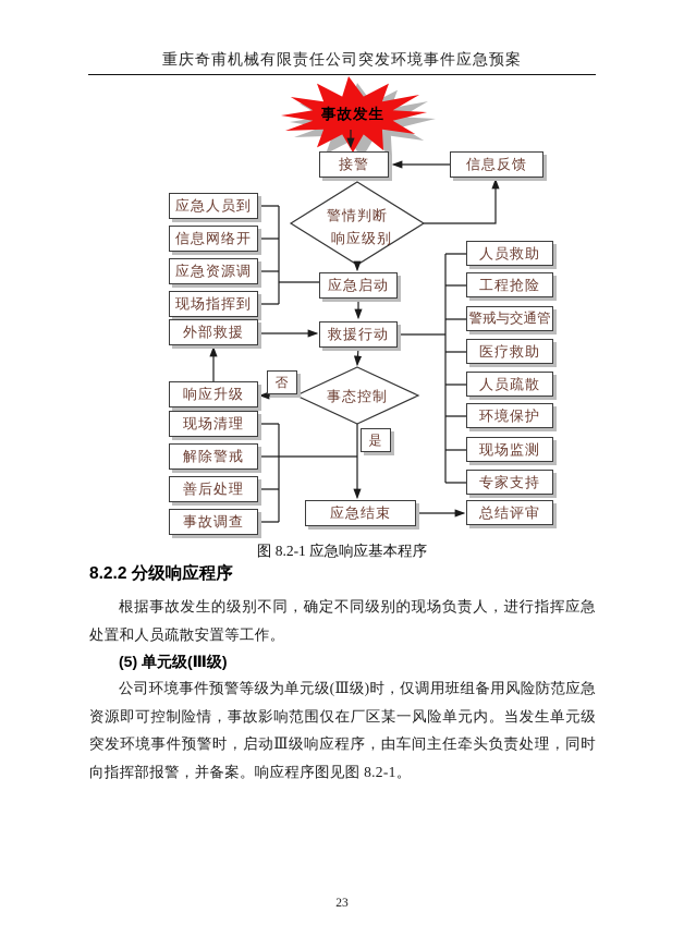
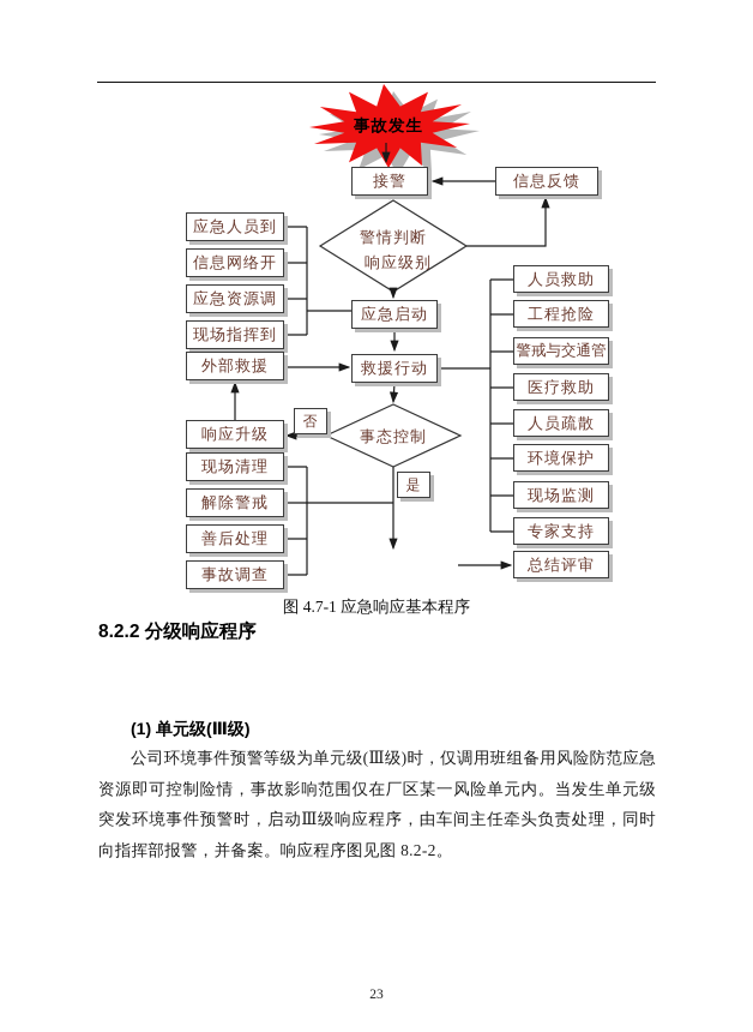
- 重庆奇甫机械有限责任公司突发环境事件应急预案
  事故发生
  接警
  信息反馈
  应急人员到
  信息网络开
  应急资源调
  现场指挥到
  警情判断
  响应级别
  应急启动
  外部救援
  救援行动
  事态控制
  否
  是
  响应升级
  现场清理
  解除警戒
  善后处理
  事故调查
  人员救助
  工程抢险
  警戒与交通管
  医疗救助
  人员疏散
  环境保护
  现场监测
  专家支持
- 应急结束
  总结评审
- 图 8.2-1 应急响应基本程序
+ 图 4.7-1 应急响应基本程序
  8.2.2 分级响应程序
- 根据事故发生的级别不同，确定不同级别的现场负责人，进行指挥应急处置和人员疏散安置等工作。
- (5) 单元级(Ⅲ级)
+ (1) 单元级(Ⅲ级)
- 公司环境事件预警等级为单元级(Ⅲ级)时，仅调用班组备用风险防范应急资源即可控制险情，事故影响范围仅在厂区某一风险单元内。当发生单元级突发环境事件预警时，启动Ⅲ级响应程序，由车间主任牵头负责处理，同时向指挥部报警，并备案。响应程序图见图 8.2-1。
+ 公司环境事件预警等级为单元级(Ⅲ级)时，仅调用班组备用风险防范应急资源即可控制险情，事故影响范围仅在厂区某一风险单元内。当发生单元级突发环境事件预警时，启动Ⅲ级响应程序，由车间主任牵头负责处理，同时向指挥部报警，并备案。响应程序图见图 8.2-2。
  23
